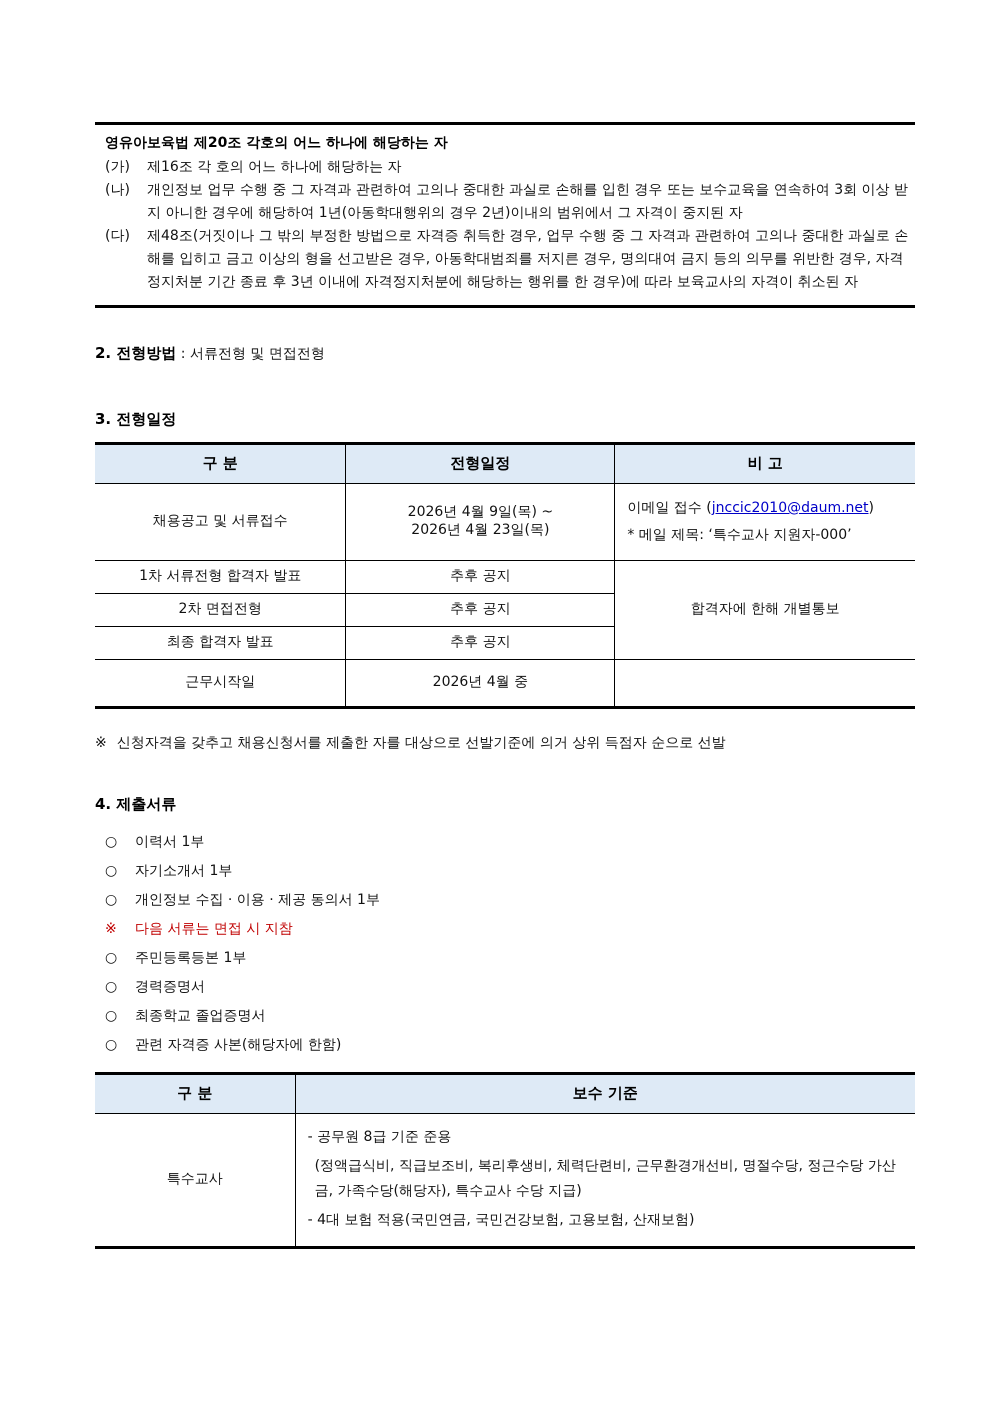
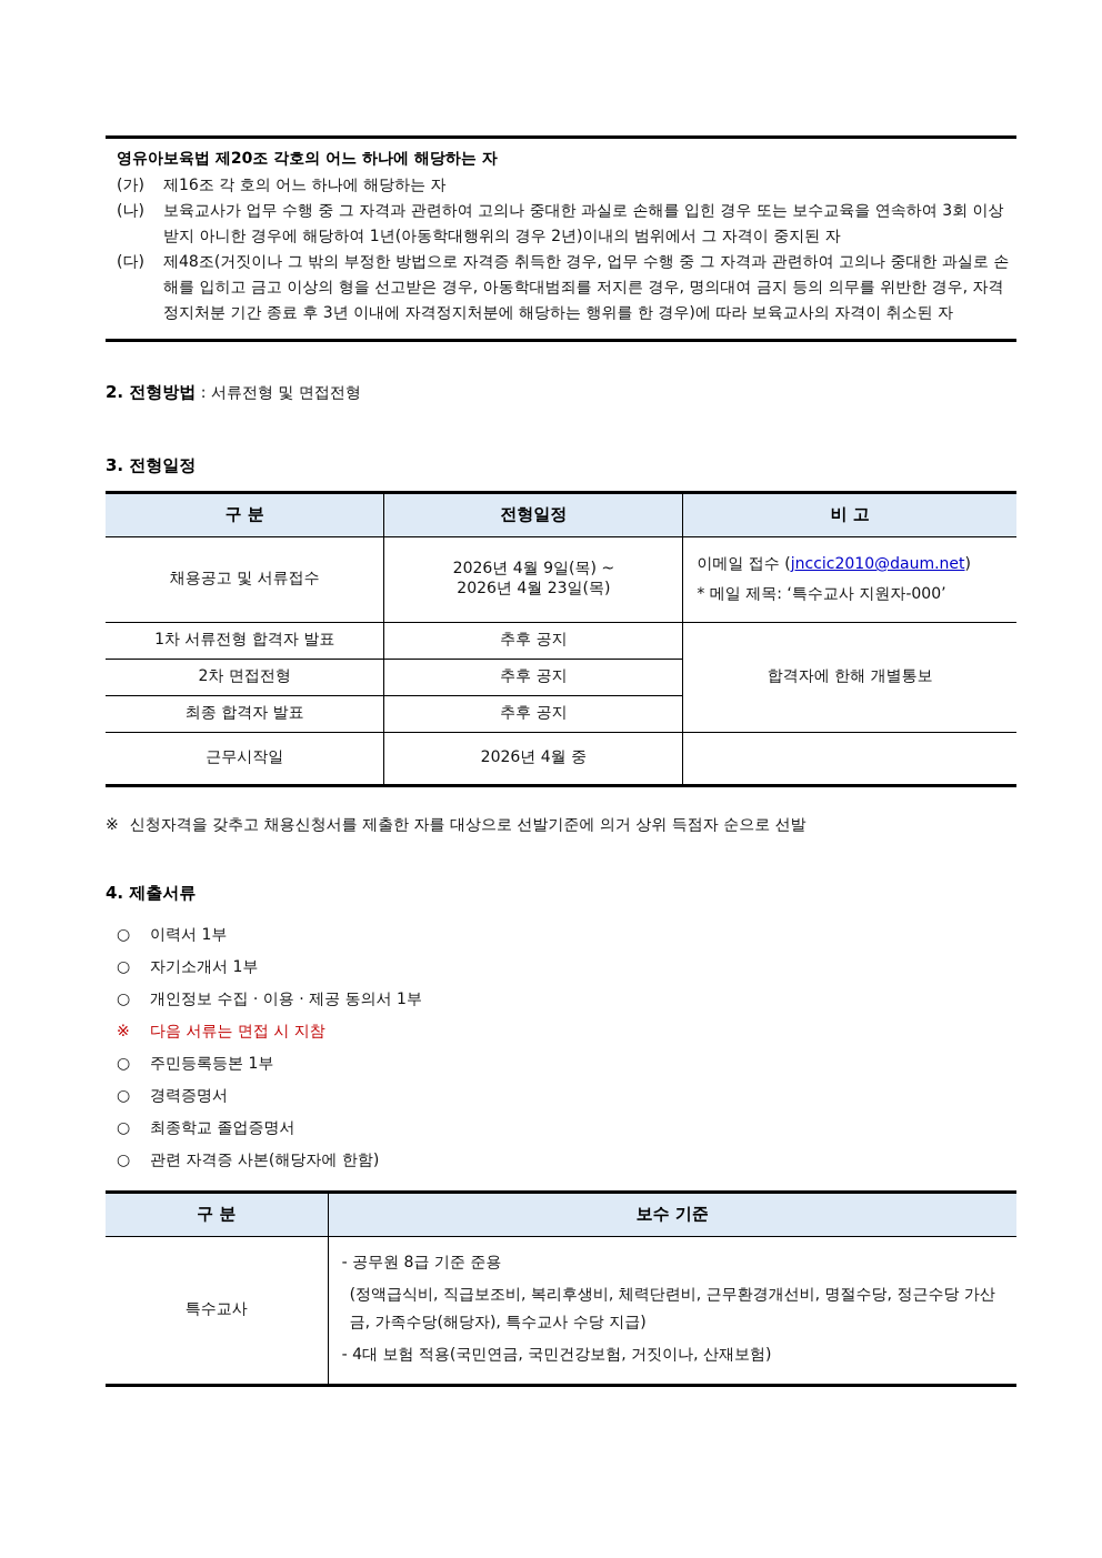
  영유아보육법 제20조 각호의 어느 하나에 해당하는 자
  (가)
  제16조 각 호의 어느 하나에 해당하는 자
  (나)
- 개인정보 업무 수행 중 그 자격과 관련하여 고의나 중대한 과실로 손해를 입힌 경우 또는 보수교육을 연속하여 3회 이상 받지 아니한 경우에 해당하여 1년(아동학대행위의 경우 2년)이내의 범위에서 그 자격이 중지된 자
+ 보육교사가 업무 수행 중 그 자격과 관련하여 고의나 중대한 과실로 손해를 입힌 경우 또는 보수교육을 연속하여 3회 이상 받지 아니한 경우에 해당하여 1년(아동학대행위의 경우 2년)이내의 범위에서 그 자격이 중지된 자
  (다)
  제48조(거짓이나 그 밖의 부정한 방법으로 자격증 취득한 경우, 업무 수행 중 그 자격과 관련하여 고의나 중대한 과실로 손해를 입히고 금고 이상의 형을 선고받은 경우, 아동학대범죄를 저지른 경우, 명의대여 금지 등의 의무를 위반한 경우, 자격정지처분 기간 종료 후 3년 이내에 자격정지처분에 해당하는 행위를 한 경우)에 따라 보육교사의 자격이 취소된 자
  2. 전형방법 : 서류전형 및 면접전형
  3. 전형일정
  구 분	전형일정	비 고
  채용공고 및 서류접수	2026년 4월 9일(목) ~ 2026년 4월 23일(목)	이메일 접수 (jnccic2010@daum.net) * 메일 제목: ‘특수교사 지원자-000’
  1차 서류전형 합격자 발표	추후 공지	합격자에 한해 개별통보
  2차 면접전형	추후 공지
  최종 합격자 발표	추후 공지
  근무시작일	2026년 4월 중
  ※
  신청자격을 갖추고 채용신청서를 제출한 자를 대상으로 선발기준에 의거 상위 득점자 순으로 선발
  4. 제출서류
  ○
  이력서 1부
  ○
  자기소개서 1부
  ○
  개인정보 수집 · 이용 · 제공 동의서 1부
  ※
  다음 서류는 면접 시 지참
  ○
  주민등록등본 1부
  ○
  경력증명서
  ○
  최종학교 졸업증명서
  ○
  관련 자격증 사본(해당자에 한함)
  구 분	보수 기준
- 특수교사	- 공무원 8급 기준 준용 (정액급식비, 직급보조비, 복리후생비, 체력단련비, 근무환경개선비, 명절수당, 정근수당 가산금, 가족수당(해당자), 특수교사 수당 지급) - 4대 보험 적용(국민연금, 국민건강보험, 고용보험, 산재보험)
+ 특수교사	- 공무원 8급 기준 준용 (정액급식비, 직급보조비, 복리후생비, 체력단련비, 근무환경개선비, 명절수당, 정근수당 가산금, 가족수당(해당자), 특수교사 수당 지급) - 4대 보험 적용(국민연금, 국민건강보험, 거짓이나, 산재보험)
